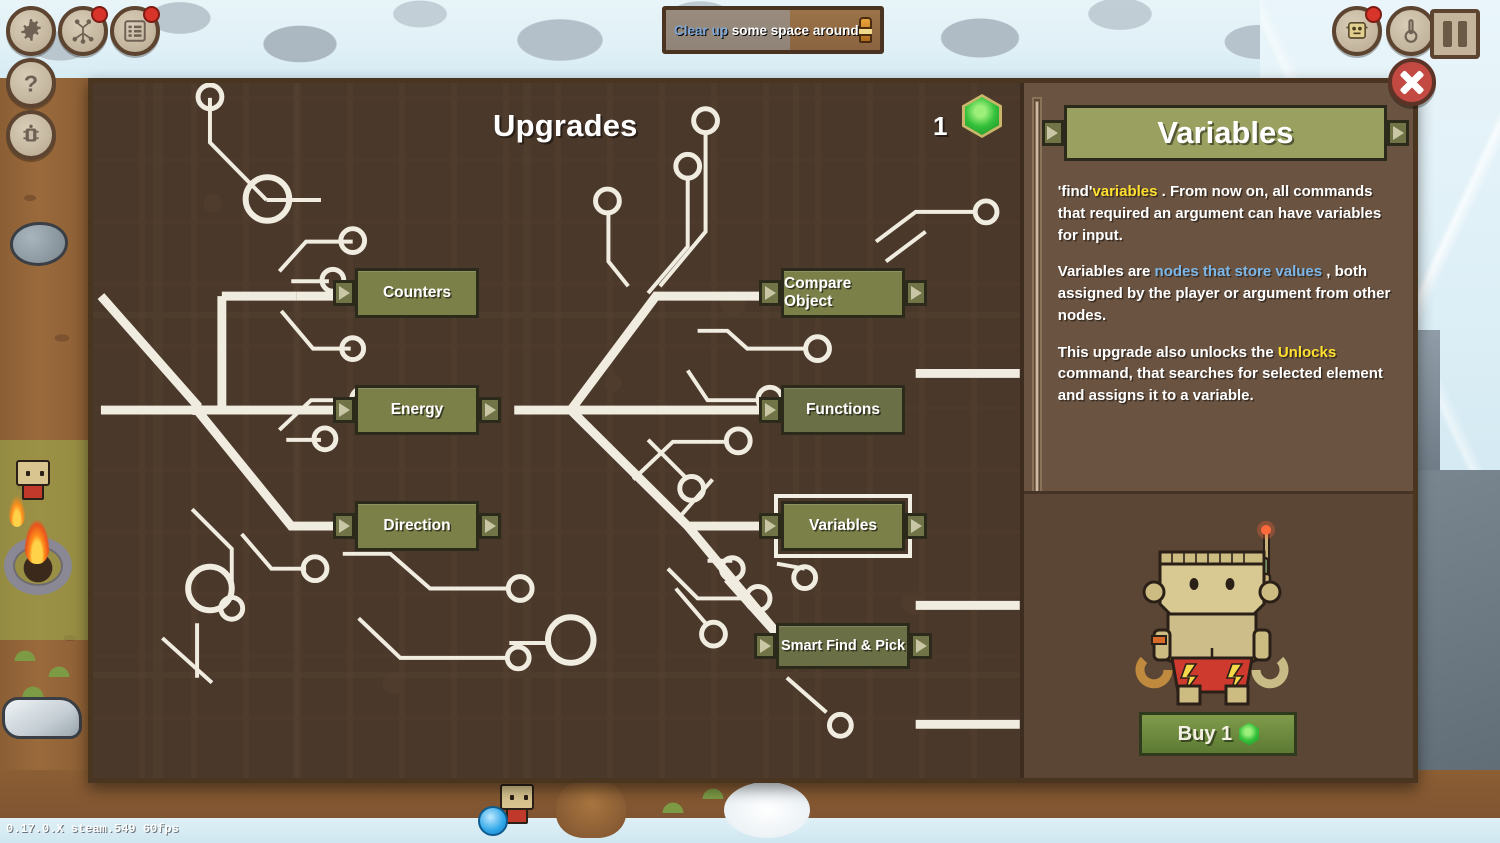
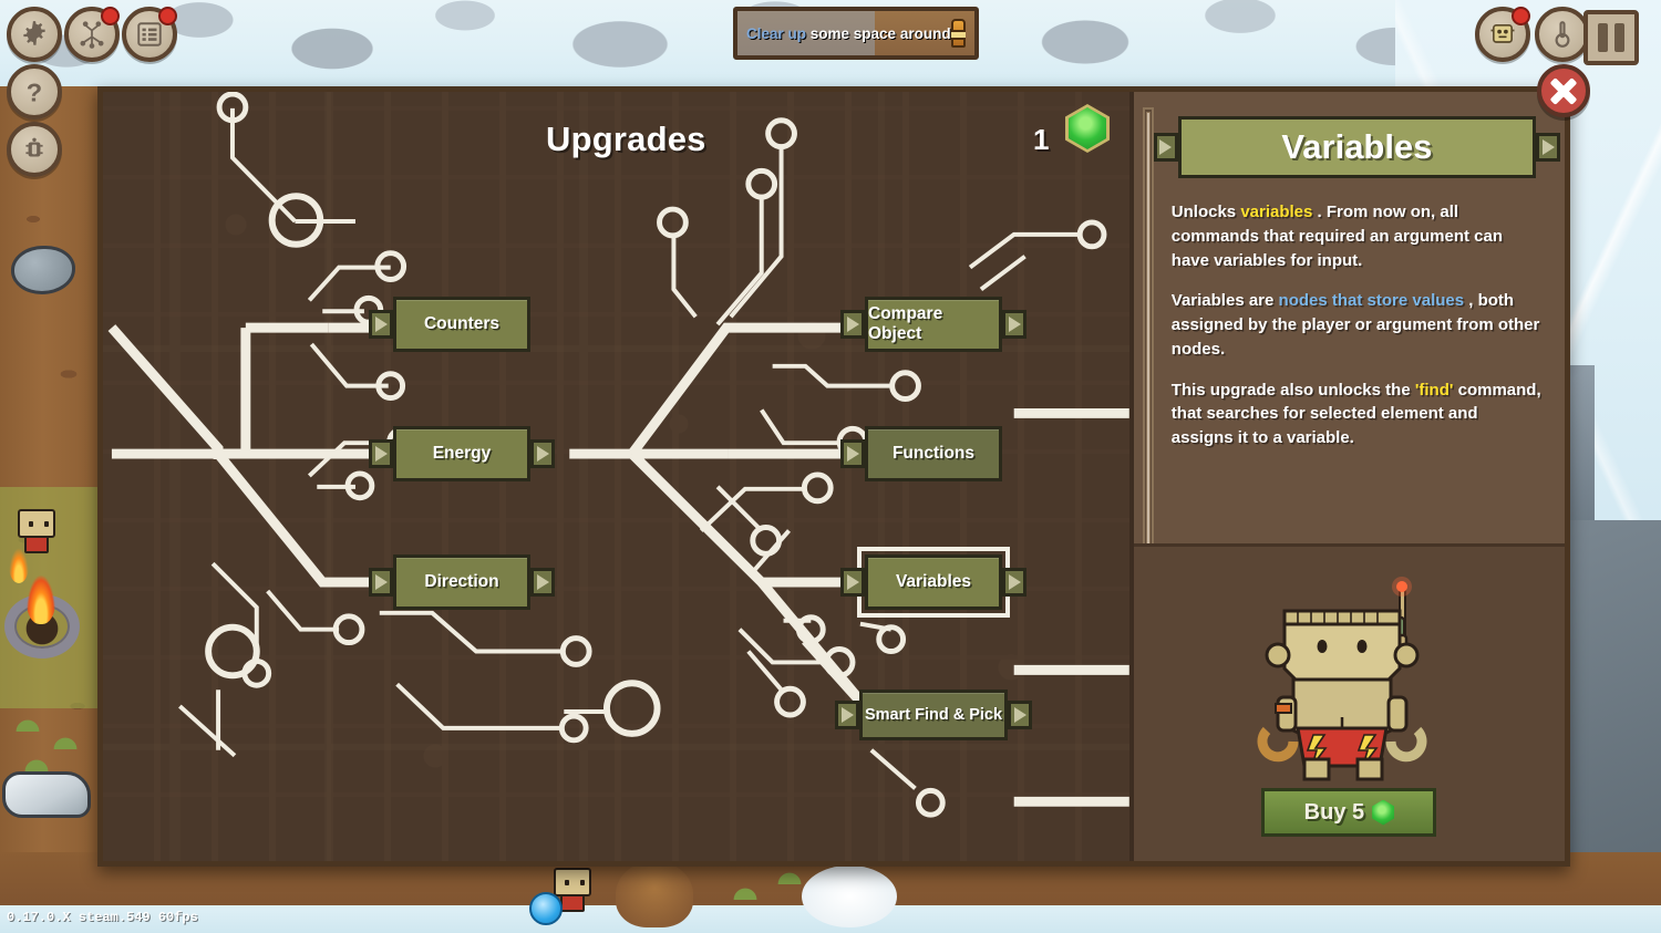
  ?
  Clear up some space around
  Upgrades
  1
  Counters
  Energy
  Direction
  Compare Object
  Functions
  Variables
  Smart Find & Pick
  Variables
- 'find'variables . From now on, all commands that required an argument can have variables for input.
+ Unlocks variables . From now on, all commands that required an argument can have variables for input.
  Variables are nodes that store values , both assigned by the player or argument from other nodes.
- This upgrade also unlocks the Unlocks command, that searches for selected element and assigns it to a variable.
+ This upgrade also unlocks the 'find' command, that searches for selected element and assigns it to a variable.
- Buy 1
+ Buy 5
  0.17.0.X steam.549 60fps
